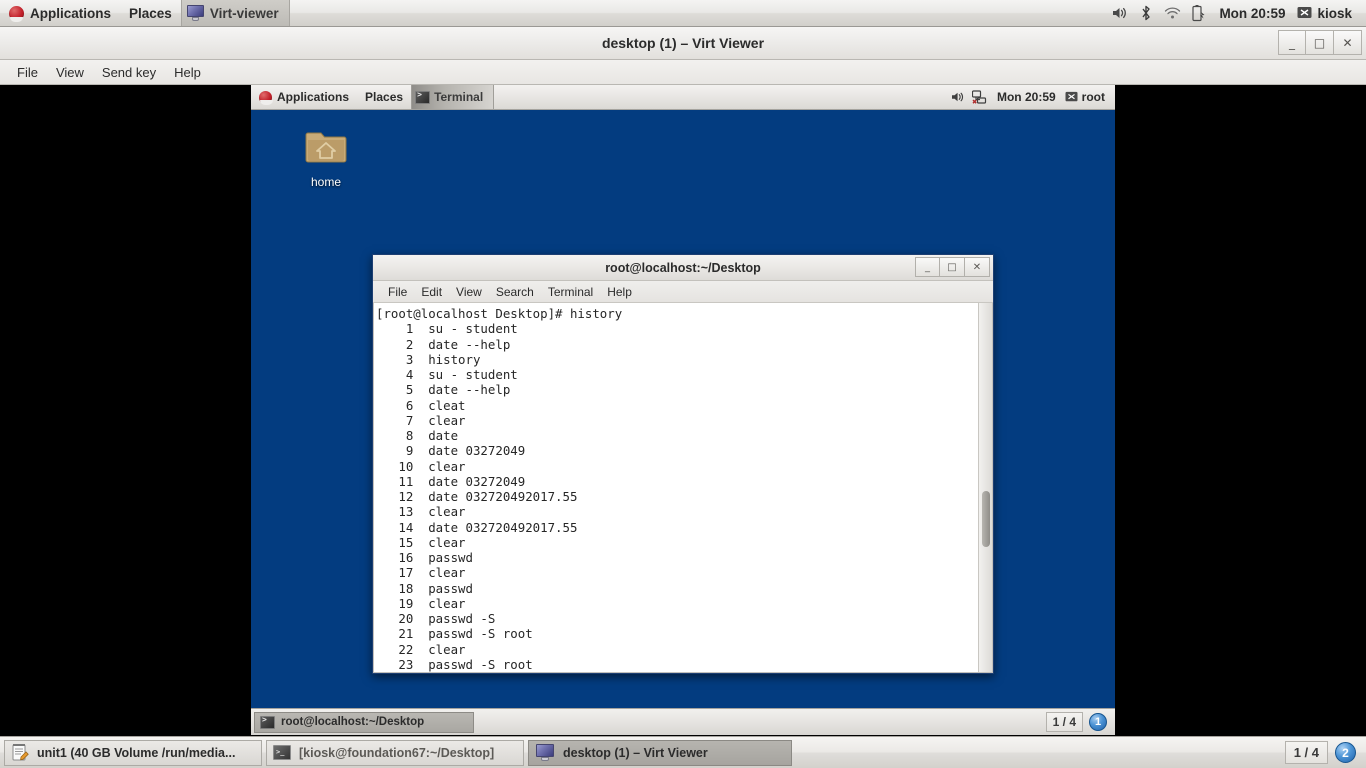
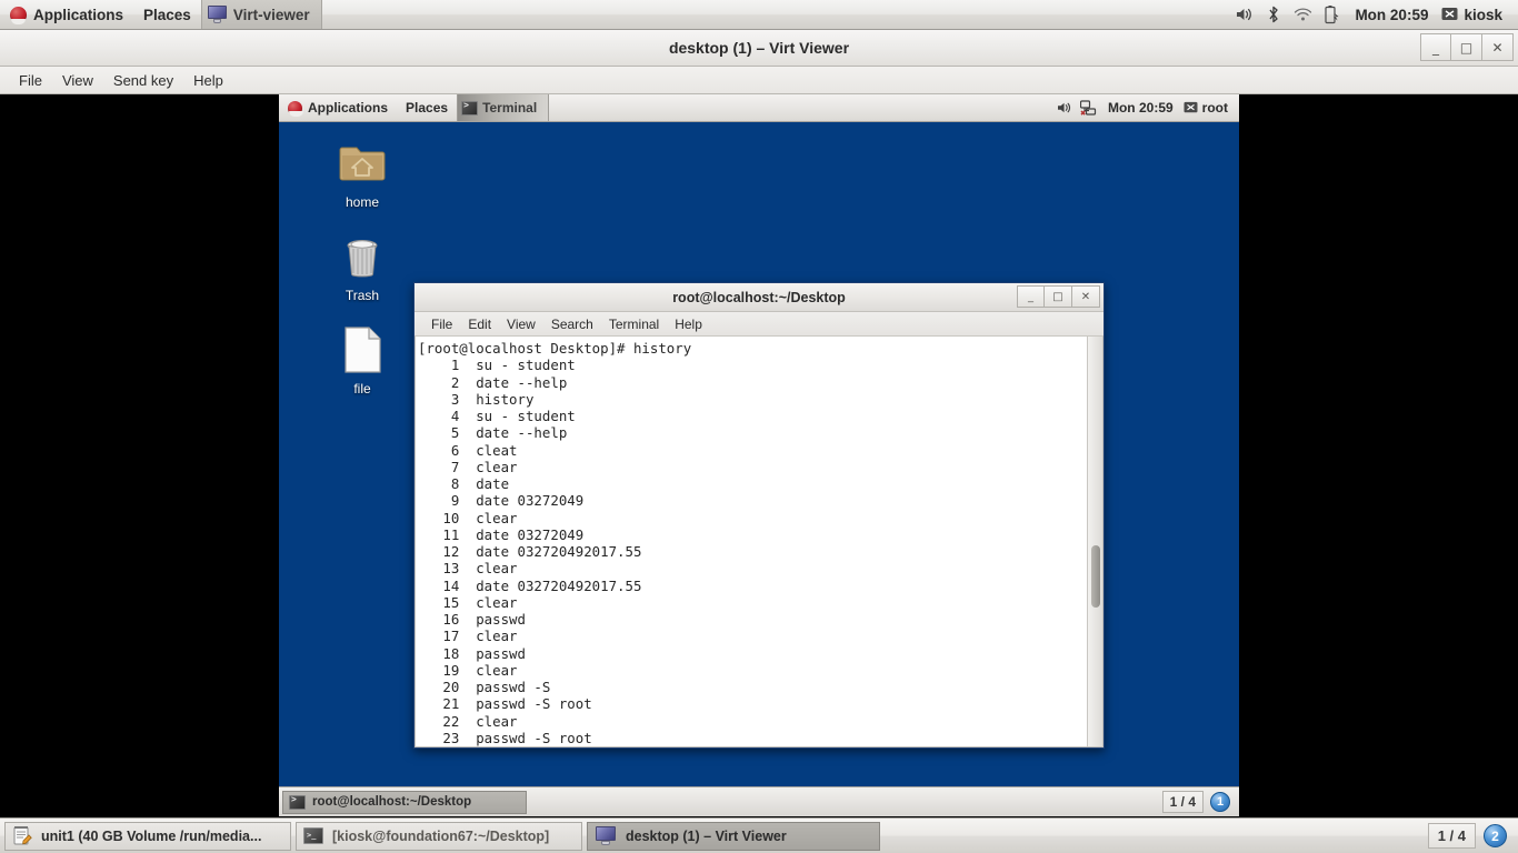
  Applications
  Places
  Virt-viewer
  Mon 20:59
  kiosk
  desktop (1) – Virt Viewer
  _
  □
  ✕
  File
  View
  Send key
  Help
  Applications
  Places
  Terminal
  Mon 20:59
  root
  home
+ Trash
+ file
  root@localhost:~/Desktop
  _
  □
  ✕
  File
  Edit
  View
  Search
  Terminal
  Help
  [root@localhost Desktop]# history
  1 su - student
  2 date --help
  3 history
  4 su - student
  5 date --help
  6 cleat
  7 clear
  8 date
  9 date 03272049
  10 clear
  11 date 03272049
  12 date 032720492017.55
  13 clear
  14 date 032720492017.55
  15 clear
  16 passwd
  17 clear
  18 passwd
  19 clear
  20 passwd -S
  21 passwd -S root
  22 clear
  23 passwd -S root
  root@localhost:~/Desktop
  1 / 4
  1
  unit1 (40 GB Volume /run/media...
  [kiosk@foundation67:~/Desktop]
  desktop (1) – Virt Viewer
  1 / 4
  2
